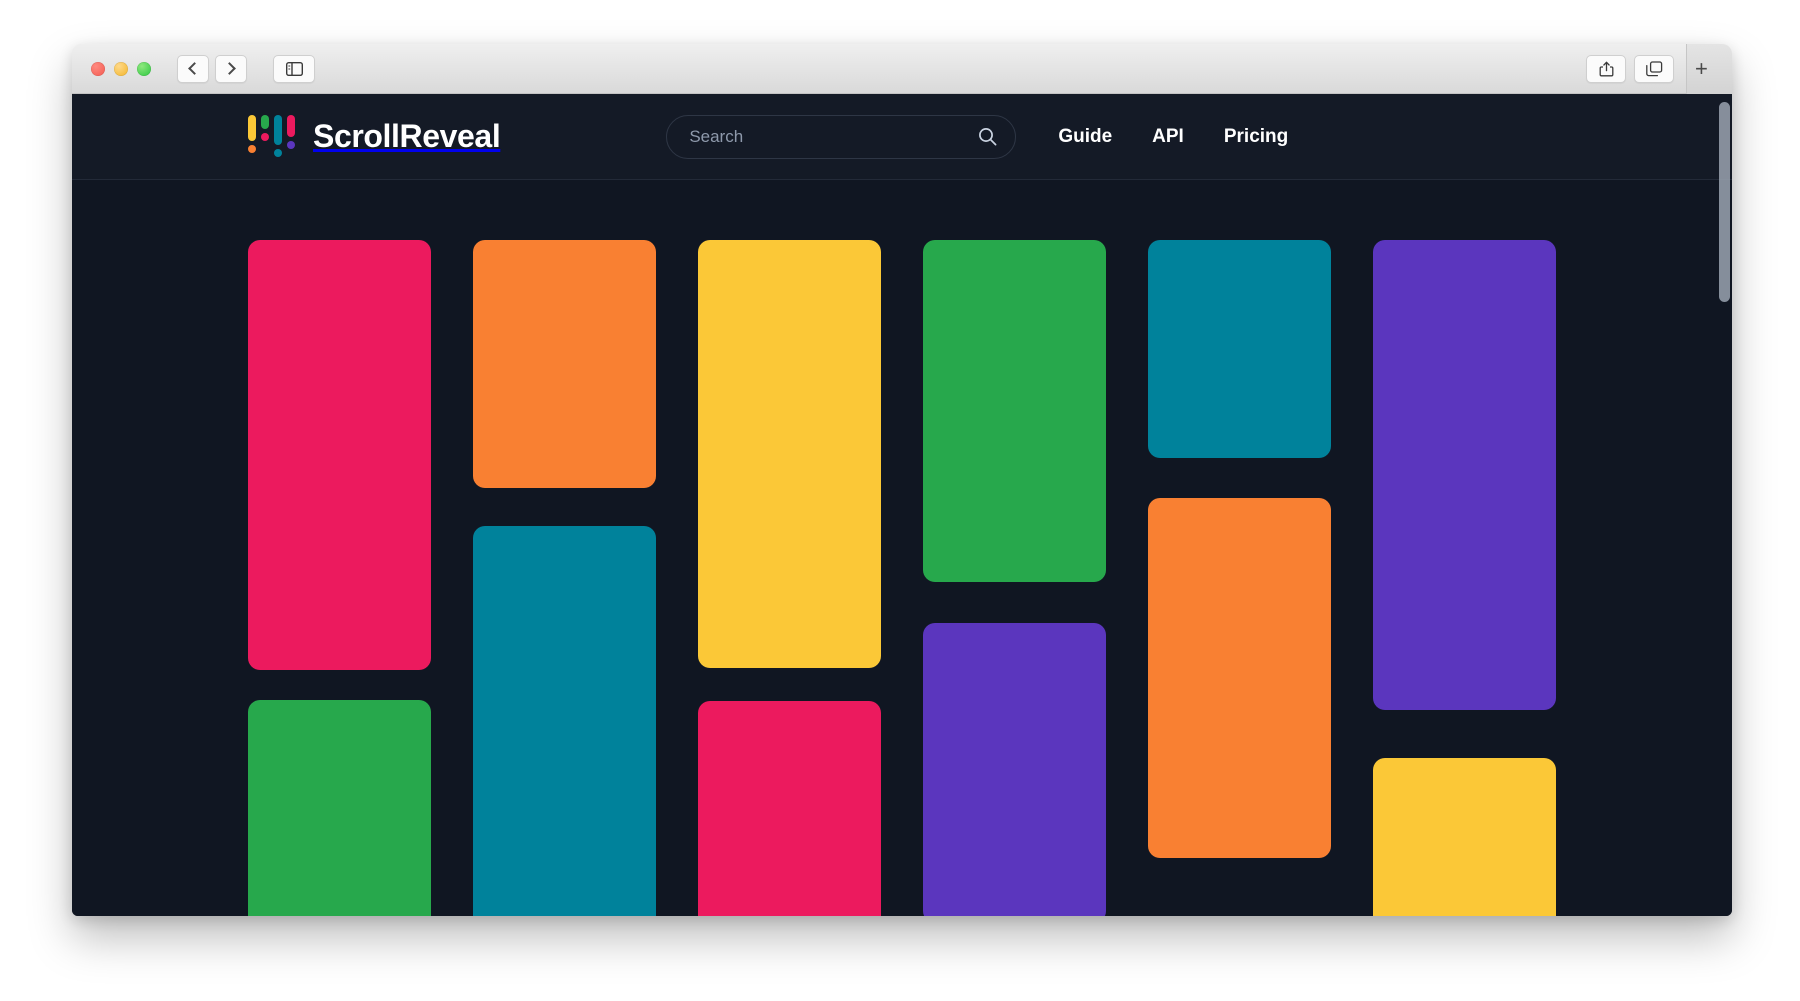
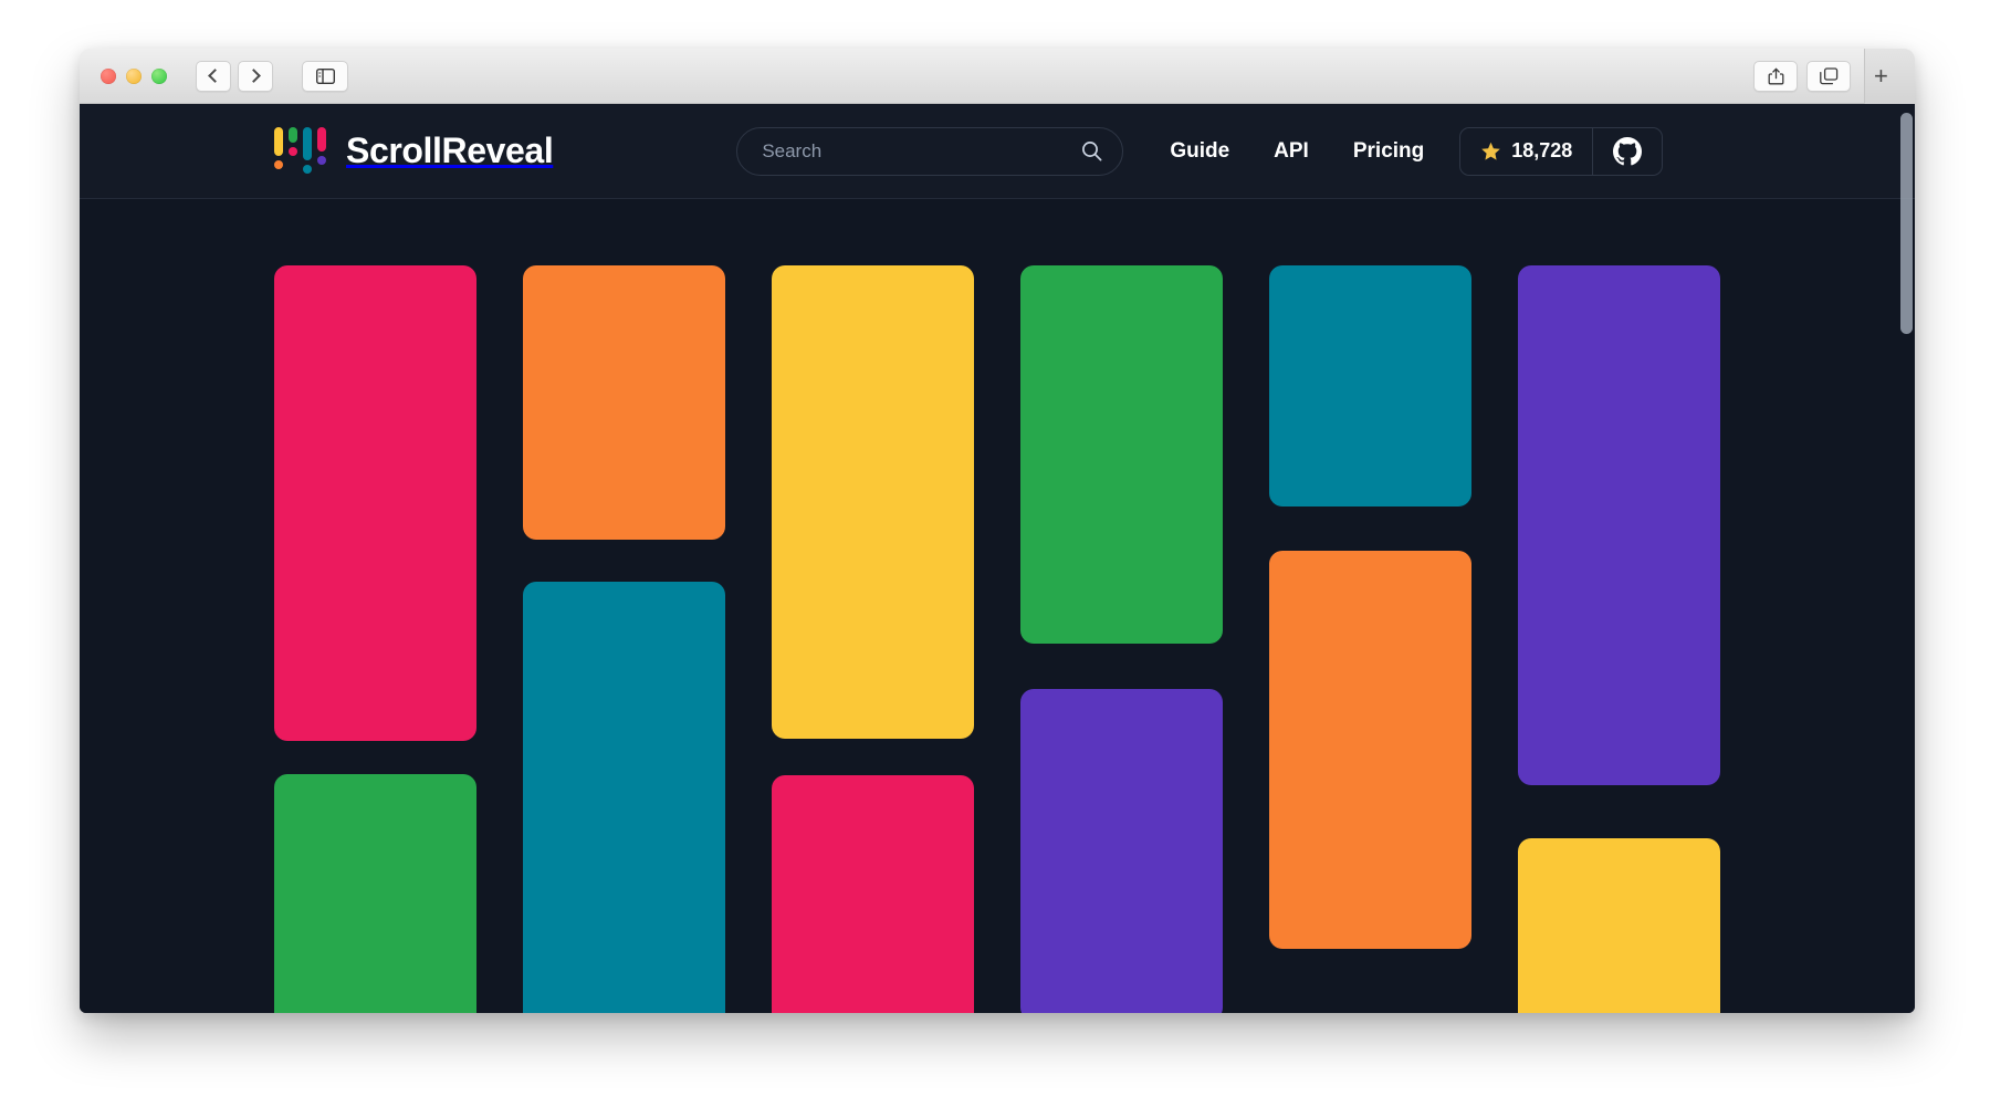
  +
  ScrollReveal
  Search
  Guide
  API
  Pricing
+ 18,728
